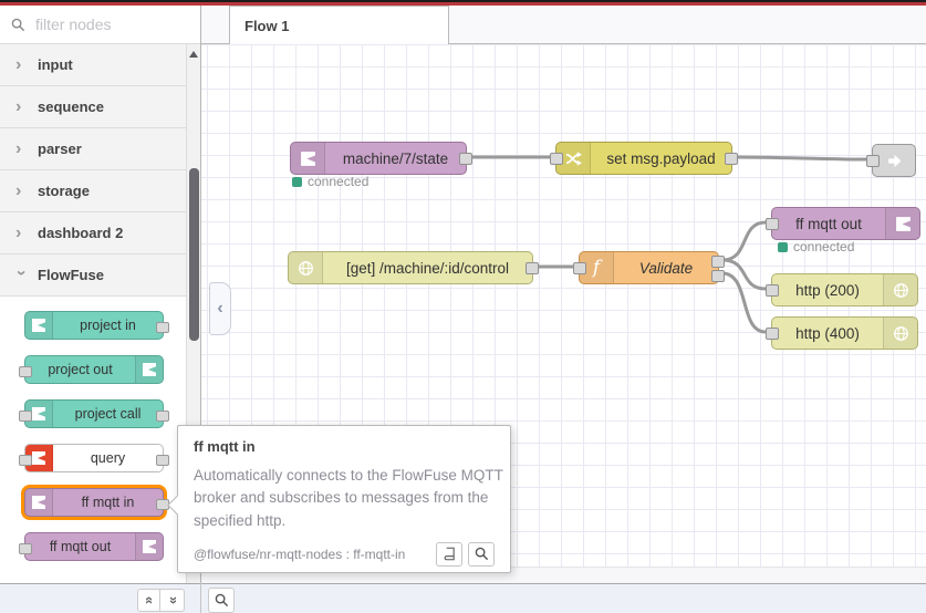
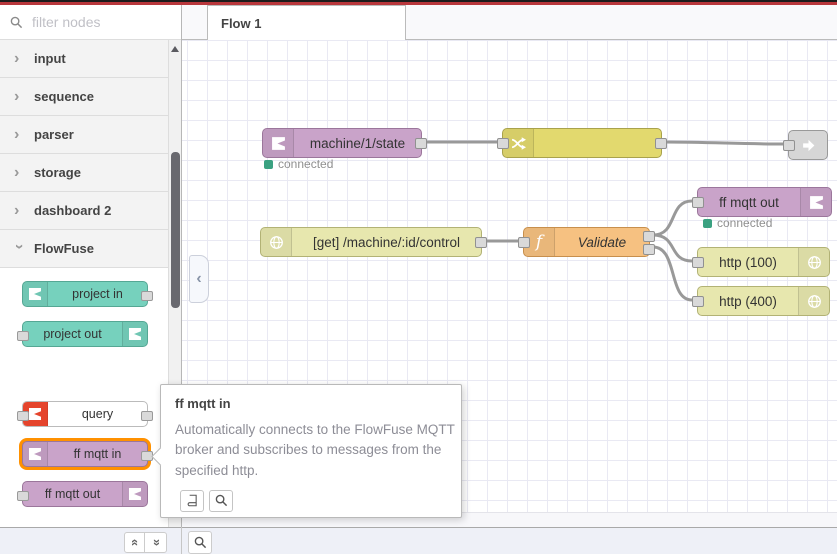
  filter nodes
  ›
  input
  ›
  sequence
  ›
  parser
  ›
  storage
  ›
  dashboard 2
  FlowFuse
  project in
  project out
- project call
  query
  ff mqtt in
  ff mqtt out
  Flow 1
- machine/7/state
+ machine/1/state
  connected
- set msg.payload
  [get] /machine/:id/control
  f
  Validate
  ff mqtt out
  connected
- http (200)
+ http (100)
  http (400)
  ‹
  ff mqtt in
  Automatically connects to the FlowFuse MQTT broker and subscribes to messages from the specified http.
- @flowfuse/nr-mqtt-nodes : ff-mqtt-in
